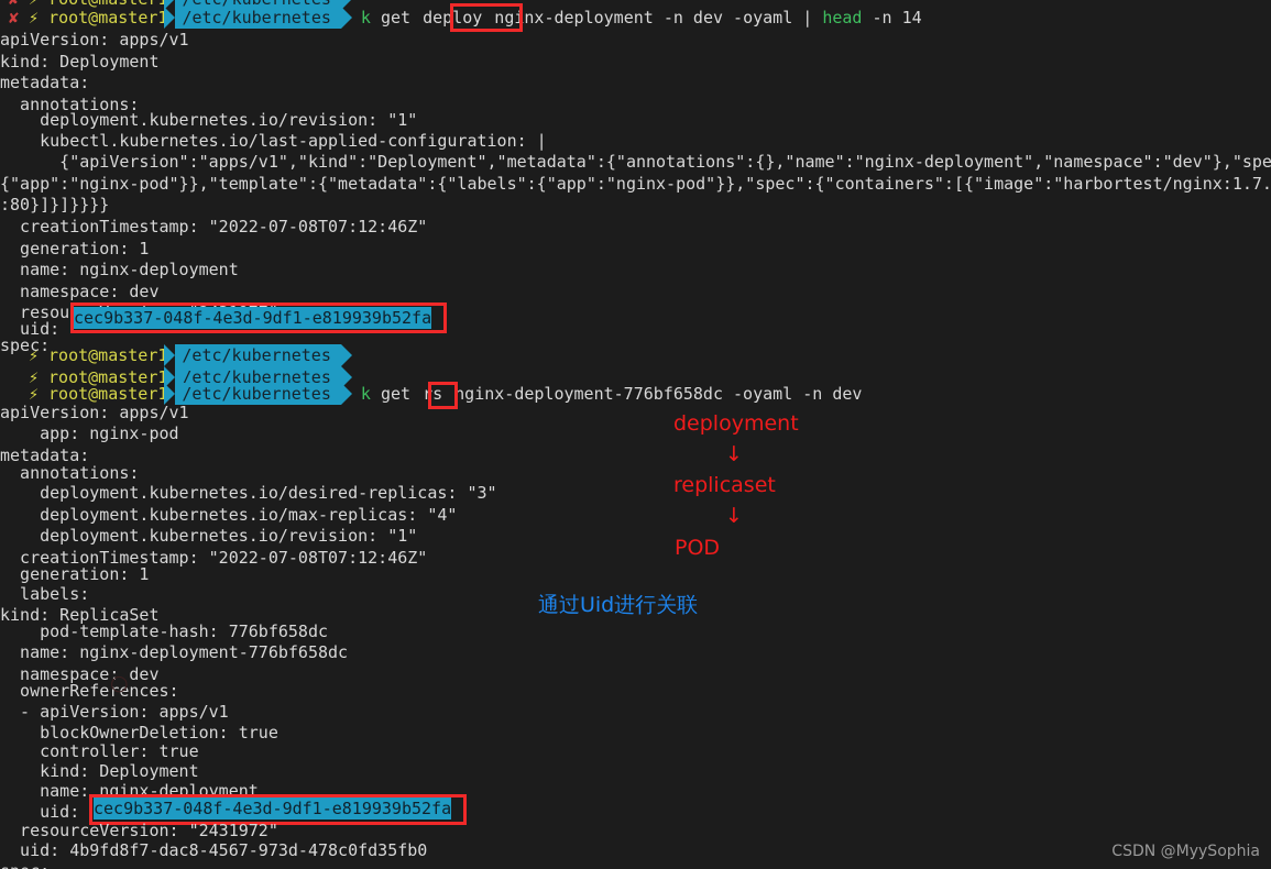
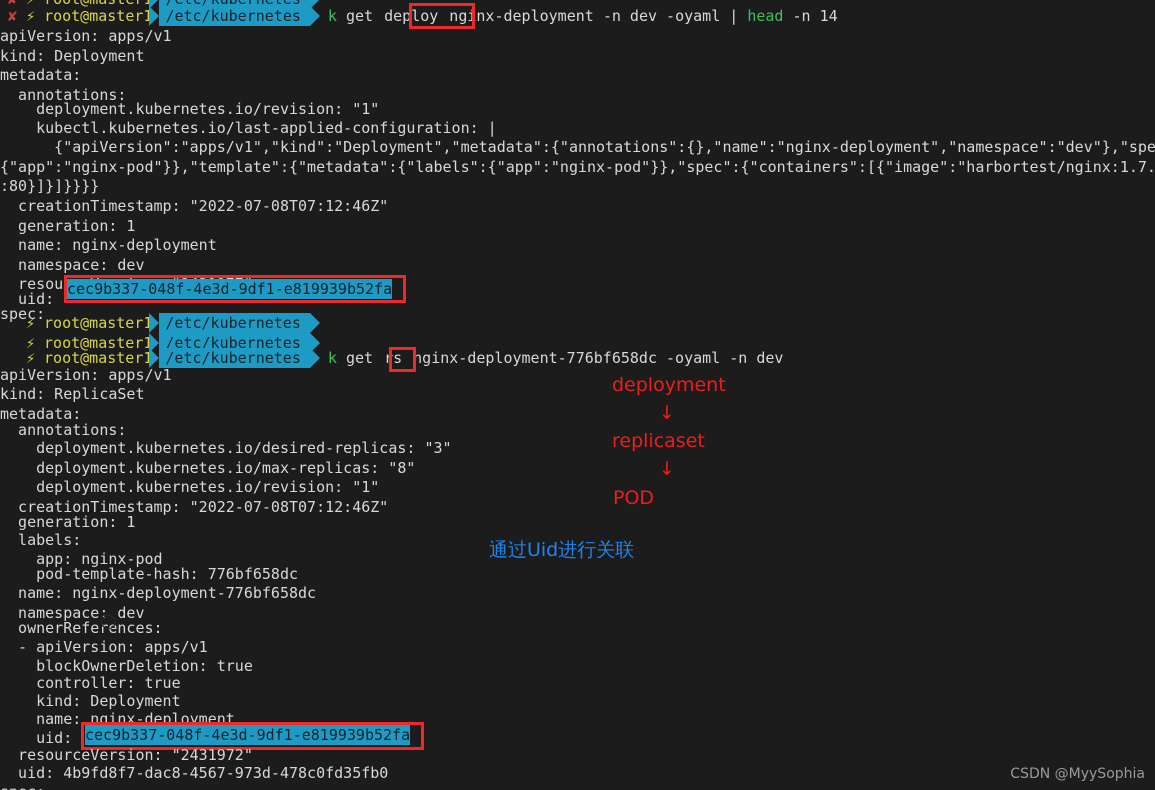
  ✘
  ⚡
  root@master1
  /etc/kubernetes
  k
  get
  deploy
  nginx-deployment -n dev -oyaml
  |
  head
  -n 14
  apiVersion: apps/v1
  kind: Deployment
  metadata:
  annotations:
  deployment.kubernetes.io/revision: "1"
  kubectl.kubernetes.io/last-applied-configuration: |
  {"apiVersion":"apps/v1","kind":"Deployment","metadata":{"annotations":{},"name":"nginx-deployment","namespace":"dev"},"spe
  {"app":"nginx-pod"}},"template":{"metadata":{"labels":{"app":"nginx-pod"}},"spec":{"containers":[{"image":"harbortest/nginx:1.7.
  :80}]}]}}}}
  creationTimestamp: "2022-07-08T07:12:46Z"
  generation: 1
  name: nginx-deployment
  namespace: dev
  uid:
  cec9b337-048f-4e3d-9df1-e819939b52fa
  spec:
  ⚡
  root@master1
  /etc/kubernetes
  ⚡
  root@master1
  /etc/kubernetes
  ⚡
  root@master1
  /etc/kubernetes
  k
  get
  rs
  nginx-deployment-776bf658dc -oyaml -n dev
  apiVersion: apps/v1
- app: nginx-pod
+ kind: ReplicaSet
  metadata:
  annotations:
  deployment.kubernetes.io/desired-replicas: "3"
- deployment.kubernetes.io/max-replicas: "4"
+ deployment.kubernetes.io/max-replicas: "8"
  deployment.kubernetes.io/revision: "1"
  creationTimestamp: "2022-07-08T07:12:46Z"
  generation: 1
  labels:
- kind: ReplicaSet
+ app: nginx-pod
  pod-template-hash: 776bf658dc
  name: nginx-deployment-776bf658dc
  namespace: dev
  ownerReferences:
  - apiVersion: apps/v1
  blockOwnerDeletion: true
  controller: true
  kind: Deployment
  name: nginx-deployment
  uid:
  cec9b337-048f-4e3d-9df1-e819939b52fa
  resourceVersion: "2431972"
  uid: 4b9fd8f7-dac8-4567-973d-478c0fd35fb0
  deployment
  ↓
  replicaset
  ↓
  POD
  ○
  通过Uid进行关联
  CSDN @MyySophia
